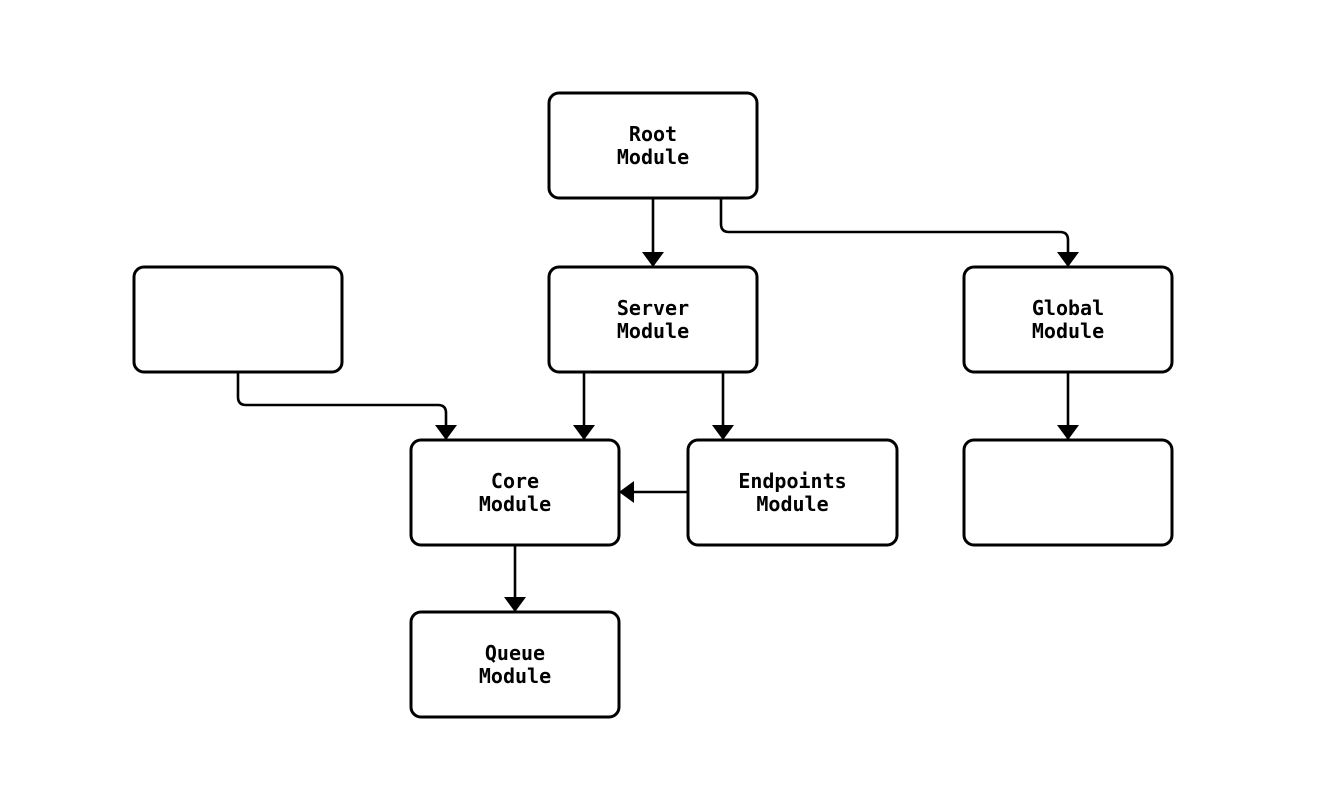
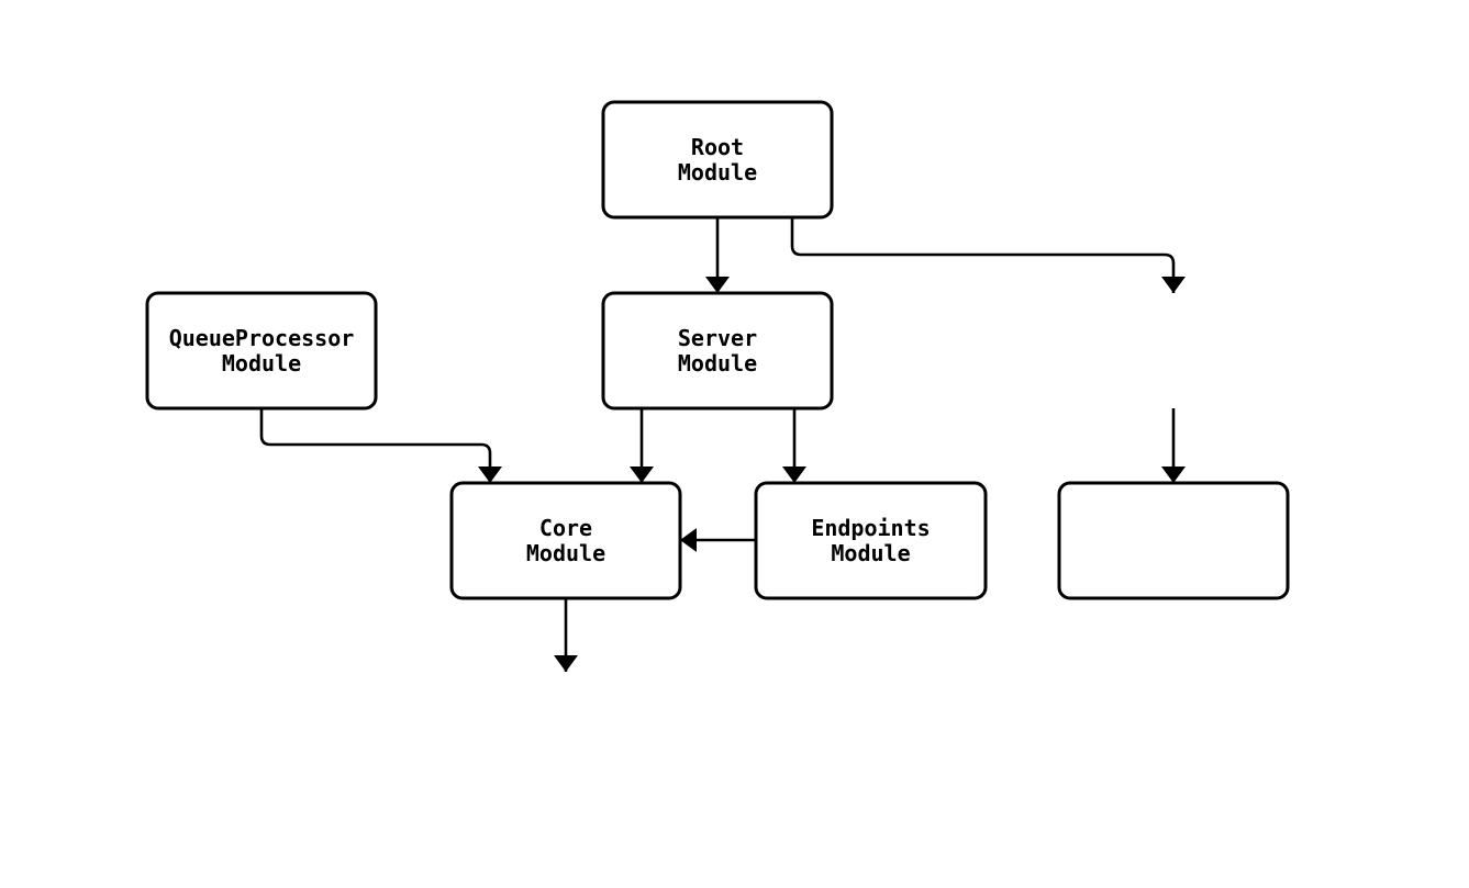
  Root Module
+ QueueProcessor Module
  Server Module
- Global Module
  Core Module
  Endpoints Module
- Queue Module
